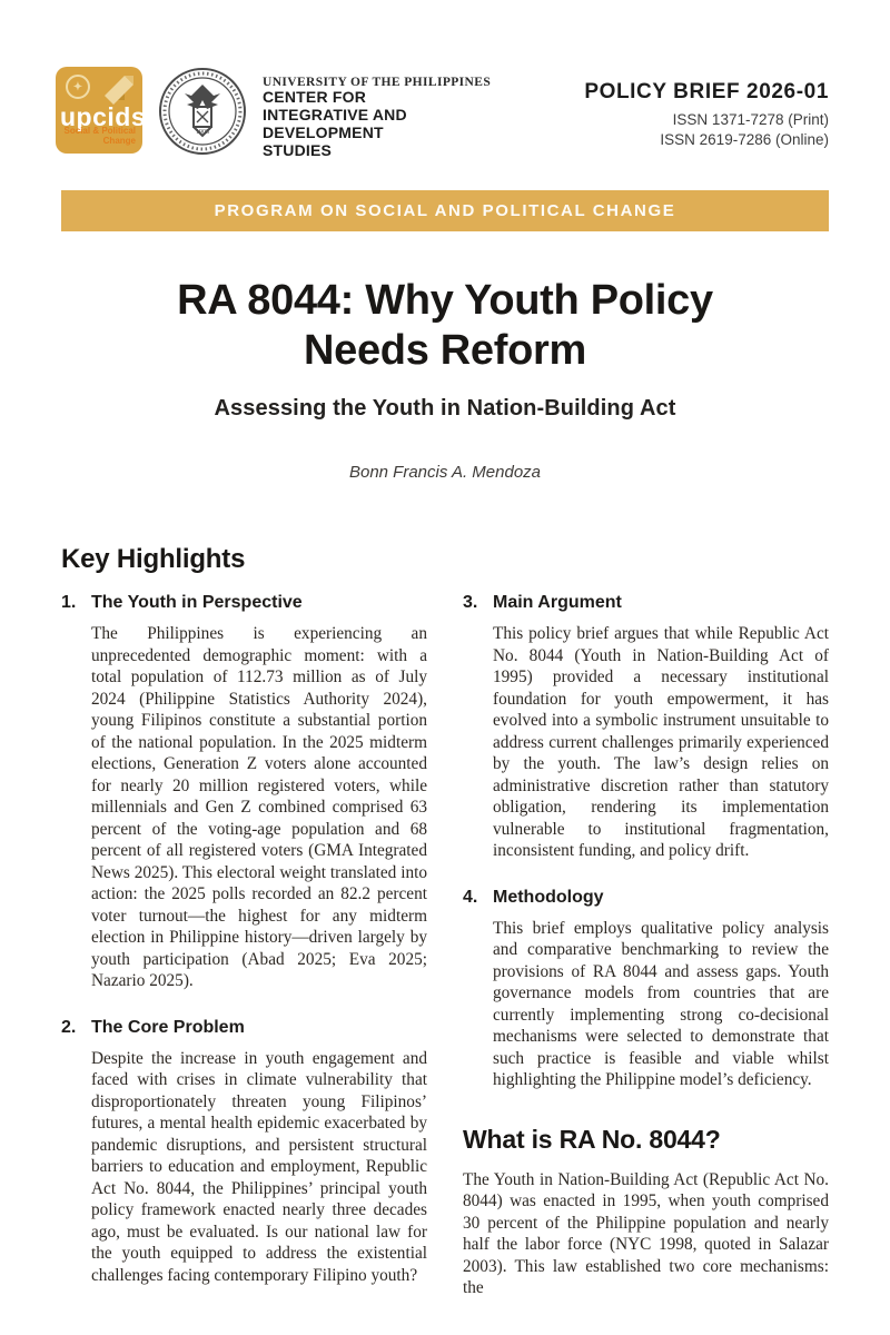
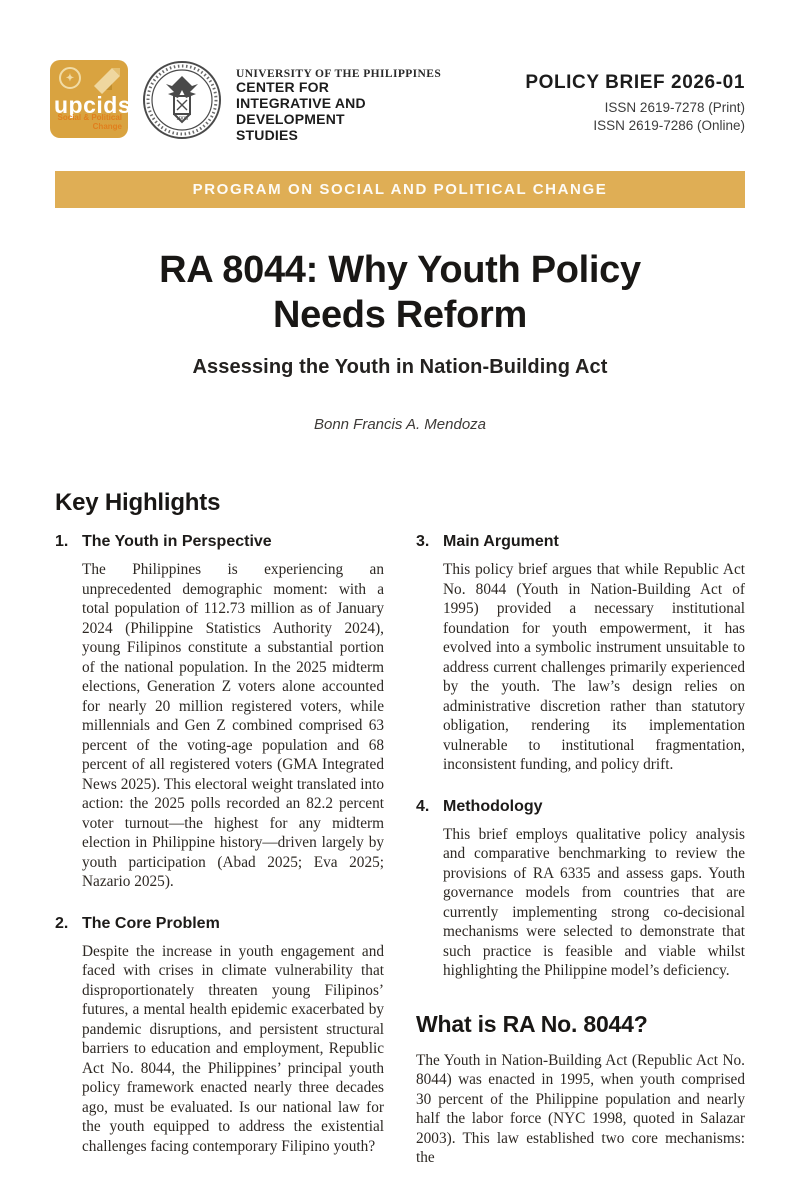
  ✦
  upcids
  Social & Political
  Change
  UNIVERSITY OF THE PHILIPPINES
  CENTER FOR
  INTEGRATIVE AND
  DEVELOPMENT
  STUDIES
  POLICY BRIEF 2026-01
- ISSN 1371-7278 (Print)
+ ISSN 2619-7278 (Print)
  ISSN 2619-7286 (Online)
  PROGRAM ON SOCIAL AND POLITICAL CHANGE
  RA 8044: Why Youth Policy Needs Reform
  Assessing the Youth in Nation-Building Act
  Bonn Francis A. Mendoza
  Key Highlights
  1.
  The Youth in Perspective
- The Philippines is experiencing an unprecedented demographic moment: with a total population of 112.73 million as of July 2024 (Philippine Statistics Authority 2024), young Filipinos constitute a substantial portion of the national population. In the 2025 midterm elections, Generation Z voters alone accounted for nearly 20 million registered voters, while millennials and Gen Z combined comprised 63 percent of the voting-age population and 68 percent of all registered voters (GMA Integrated News 2025). This electoral weight translated into action: the 2025 polls recorded an 82.2 percent voter turnout—the highest for any midterm election in Philippine history—driven largely by youth participation (Abad 2025; Eva 2025; Nazario 2025).
+ The Philippines is experiencing an unprecedented demographic moment: with a total population of 112.73 million as of January 2024 (Philippine Statistics Authority 2024), young Filipinos constitute a substantial portion of the national population. In the 2025 midterm elections, Generation Z voters alone accounted for nearly 20 million registered voters, while millennials and Gen Z combined comprised 63 percent of the voting-age population and 68 percent of all registered voters (GMA Integrated News 2025). This electoral weight translated into action: the 2025 polls recorded an 82.2 percent voter turnout—the highest for any midterm election in Philippine history—driven largely by youth participation (Abad 2025; Eva 2025; Nazario 2025).
  2.
  The Core Problem
  Despite the increase in youth engagement and faced with crises in climate vulnerability that disproportionately threaten young Filipinos’ futures, a mental health epidemic exacerbated by pandemic disruptions, and persistent structural barriers to education and employment, Republic Act No. 8044, the Philippines’ principal youth policy framework enacted nearly three decades ago, must be evaluated. Is our national law for the youth equipped to address the existential challenges facing contemporary Filipino youth?
  3.
  Main Argument
  This policy brief argues that while Republic Act No. 8044 (Youth in Nation-Building Act of 1995) provided a necessary institutional foundation for youth empowerment, it has evolved into a symbolic instrument unsuitable to address current challenges primarily experienced by the youth. The law’s design relies on administrative discretion rather than statutory obligation, rendering its implementation vulnerable to institutional fragmentation, inconsistent funding, and policy drift.
  4.
  Methodology
- This brief employs qualitative policy analysis and comparative benchmarking to review the provisions of RA 8044 and assess gaps. Youth governance models from countries that are currently implementing strong co-decisional mechanisms were selected to demonstrate that such practice is feasible and viable whilst highlighting the Philippine model’s deficiency.
+ This brief employs qualitative policy analysis and comparative benchmarking to review the provisions of RA 6335 and assess gaps. Youth governance models from countries that are currently implementing strong co-decisional mechanisms were selected to demonstrate that such practice is feasible and viable whilst highlighting the Philippine model’s deficiency.
  What is RA No. 8044?
  The Youth in Nation-Building Act (Republic Act No. 8044) was enacted in 1995, when youth comprised 30 percent of the Philippine population and nearly half the labor force (NYC 1998, quoted in Salazar 2003). This law established two core mechanisms: the
